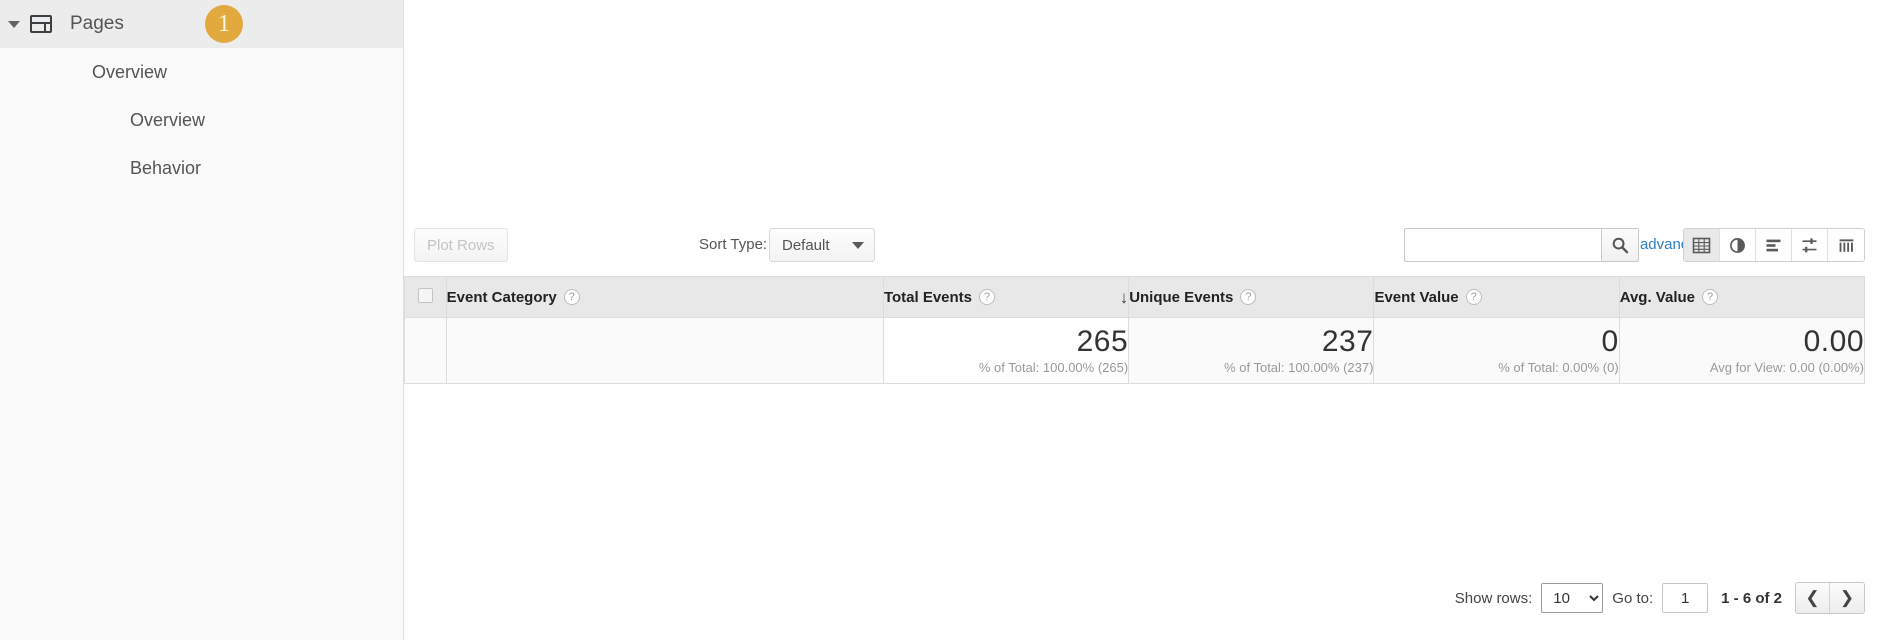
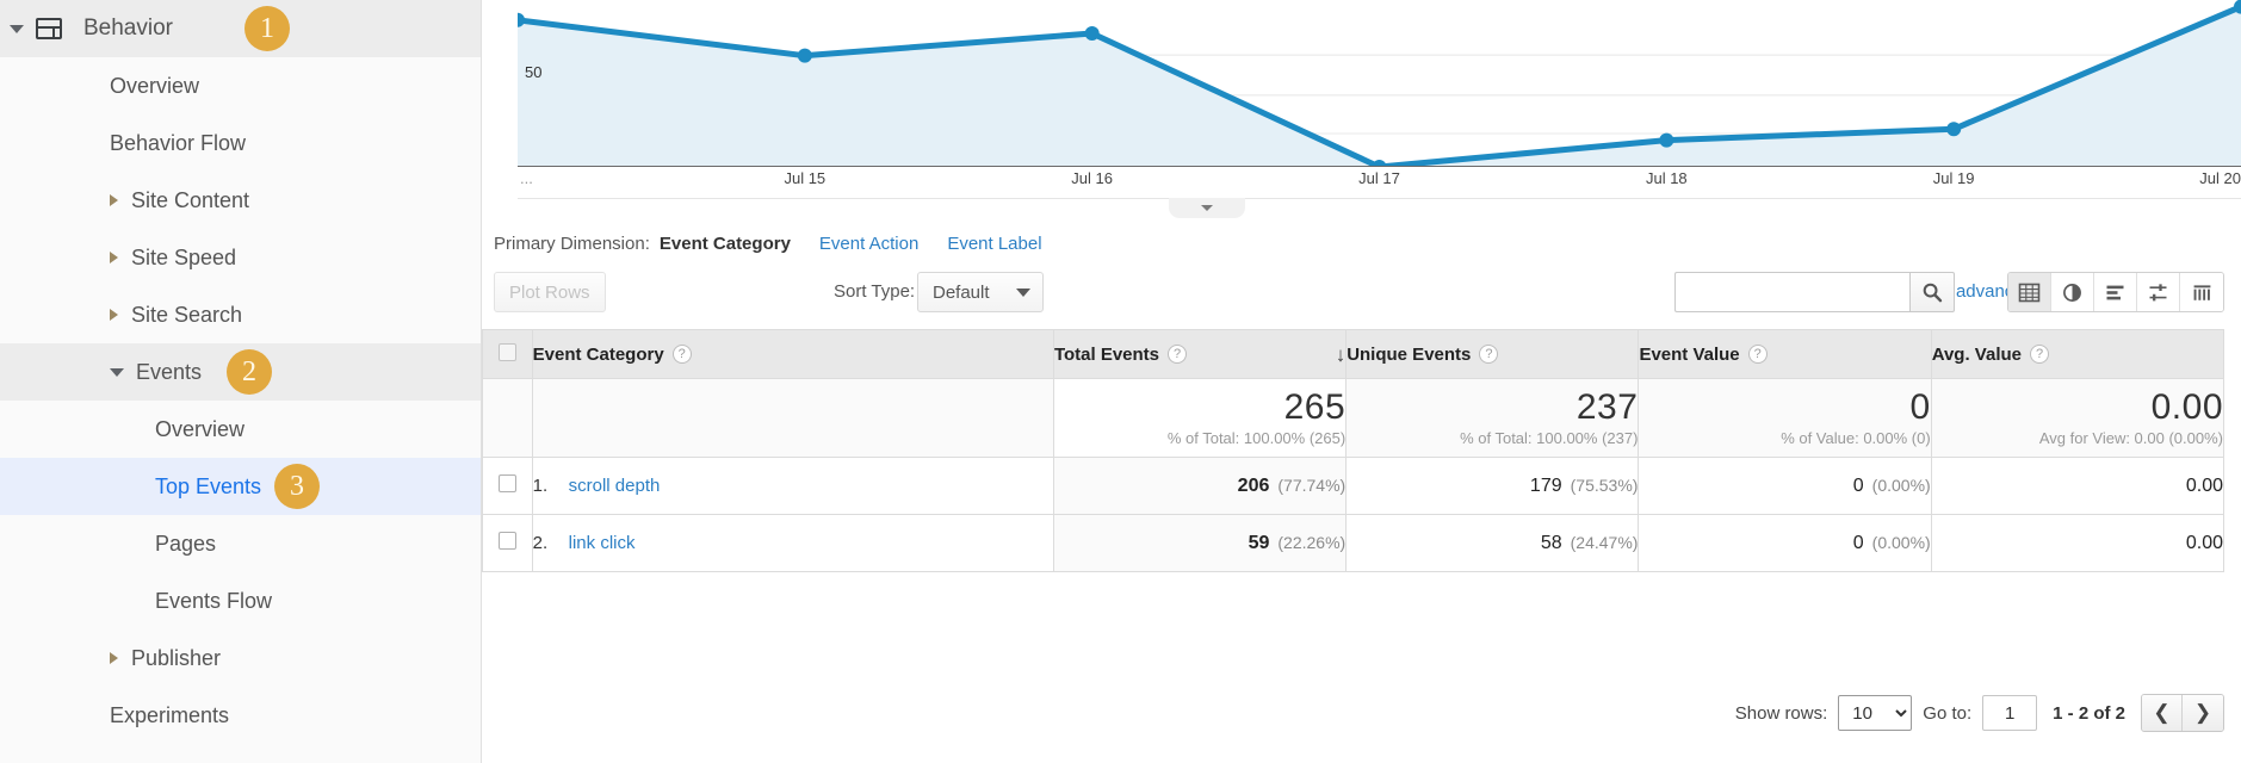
- Pages
+ Behavior
  1
  Overview
+ Behavior Flow
+ Site Content
+ Site Speed
+ Site Search
+ Events
+ 2
  Overview
+ Top Events
+ 3
- Behavior
+ Pages
+ Events Flow
+ Publisher
+ Experiments
+ 50
+ ...
+ Jul 15
+ Jul 16
+ Jul 17
+ Jul 18
+ Jul 19
+ Jul 20
+ Primary Dimension:
+ Event Category
+ Event Action
+ Event Label
  Plot Rows
  Sort Type:
  Default
  	Event Category ?	Total Events ? ↓	Unique Events ?	Event Value ?	Avg. Value ?
- 		265% of Total: 100.00% (265)	237% of Total: 100.00% (237)	0% of Total: 0.00% (0)	0.00Avg for View: 0.00 (0.00%)
+ 		265% of Total: 100.00% (265)	237% of Total: 100.00% (237)	0% of Value: 0.00% (0)	0.00Avg for View: 0.00 (0.00%)
+ 	1. scroll depth	206 (77.74%)	179 (75.53%)	0 (0.00%)	0.00
+ 	2. link click	59 (22.26%)	58 (24.47%)	0 (0.00%)	0.00
  Show rows:
  10
  Go to:
  1
- 1 - 6 of 2
+ 1 - 2 of 2
  ❮
  ❯
